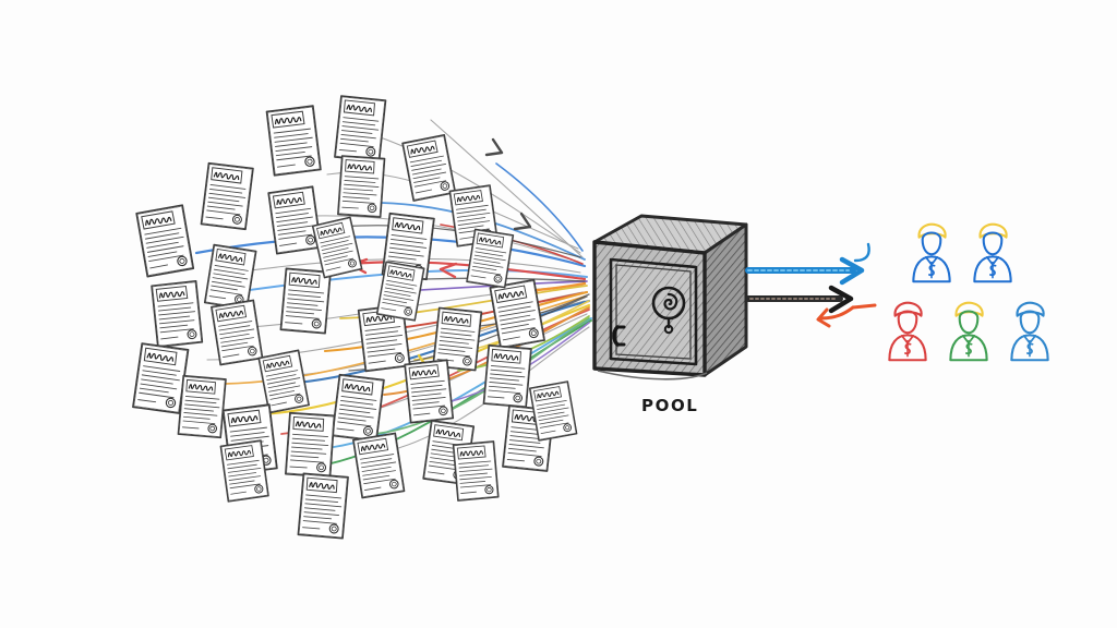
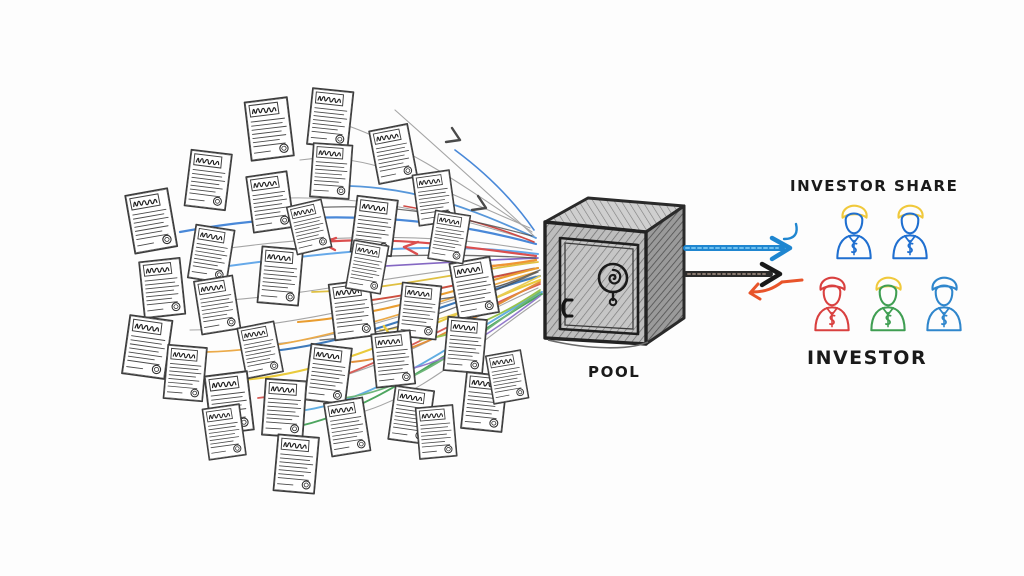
  POOL
+ INVESTOR SHARE
+ INVESTOR
